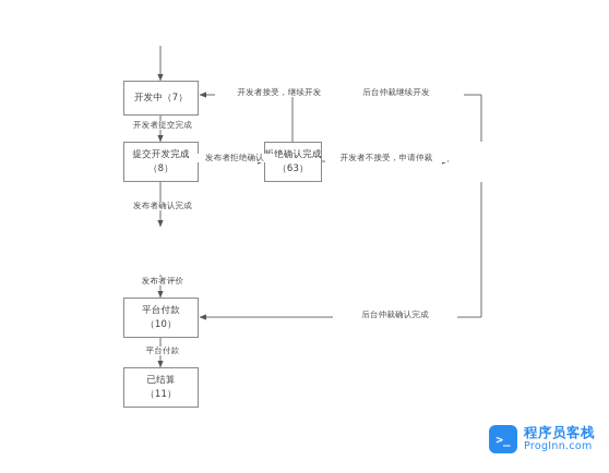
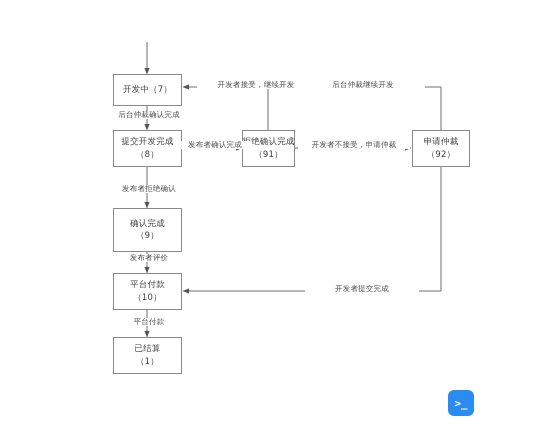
  开发中（7）
  提交开发完成
  （8）
  绝确认完成
- （63）
+ （91）
+ 申请仲裁
+ （92）
+ 确认完成
+ （9）
  平台付款
  （10）
  已结算
- （11）
+ （1）
- 开发者提交完成
+ 后台仲裁确认完成
- 发布者拒绝确认
+ 发布者确认完成
  开发者接受，继续开发
  后台仲裁继续开发
  开发者不接受，申请仲裁
- 发布者确认完成
+ 发布者拒绝确认
  发布者评价
  平台付款
- 后台仲裁确认完成
+ 开发者提交完成
  >_
- 程序员客栈
- ProgInn.com
